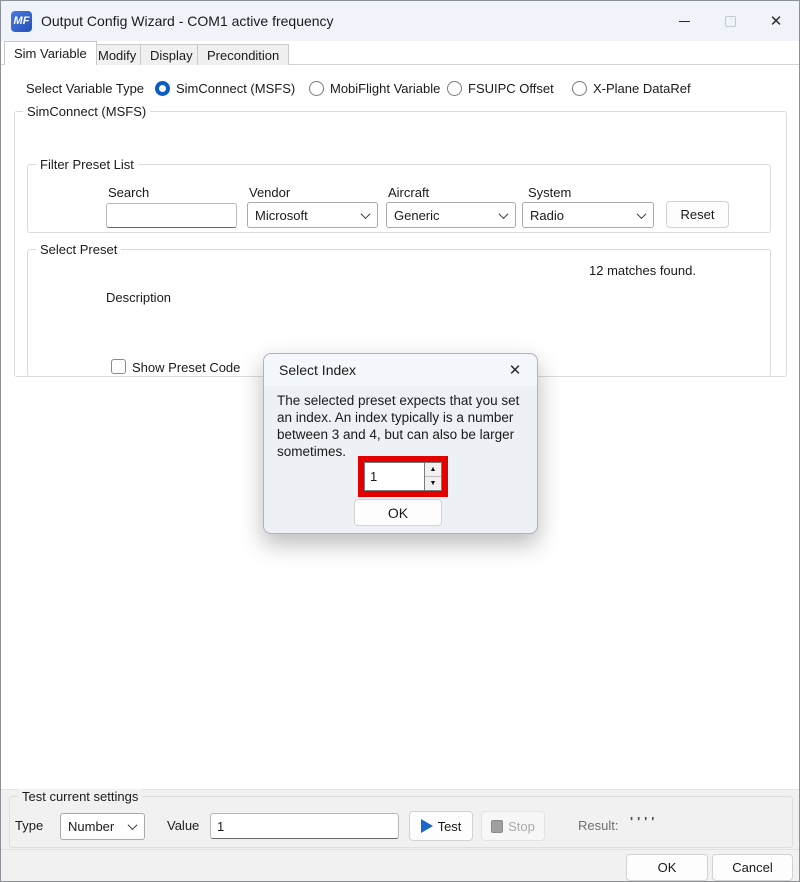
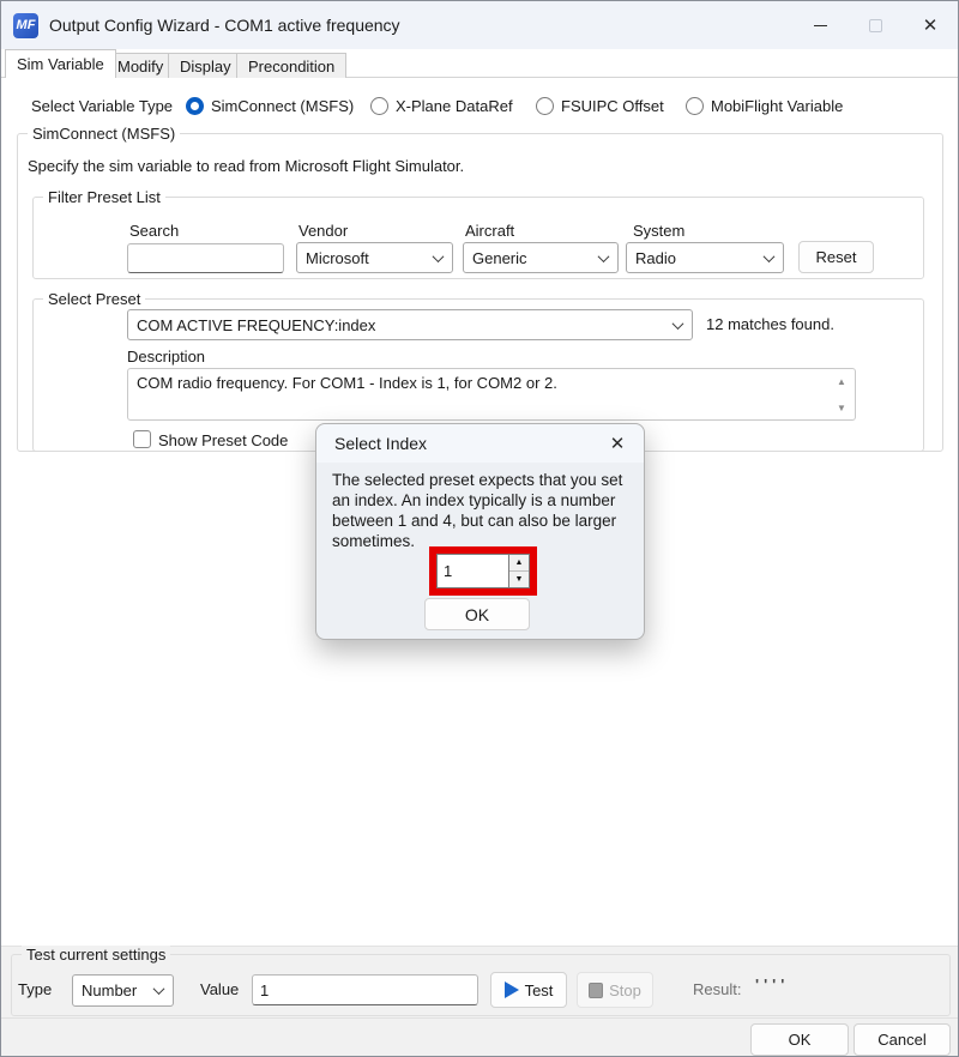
  MF
  Output Config Wizard - COM1 active frequency
  ✕
  Sim Variable
  Modify
  Display
  Precondition
  Select Variable Type
  SimConnect (MSFS)
- MobiFlight Variable
+ X-Plane DataRef
  FSUIPC Offset
- X-Plane DataRef
+ MobiFlight Variable
  SimConnect (MSFS)
+ Specify the sim variable to read from Microsoft Flight Simulator.
  Filter Preset List
  Search
  Vendor
  Microsoft
  Aircraft
  Generic
  System
  Radio
  Reset
  Select Preset
+ COM ACTIVE FREQUENCY:index
  12 matches found.
  Description
+ COM radio frequency. For COM1 - Index is 1, for COM2 or 2.
+ ▲
+ ▼
  Show Preset Code
  Select Index
  ✕
- The selected preset expects that you set an index. An index typically is a number between 3 and 4, but can also be larger sometimes.
+ The selected preset expects that you set an index. An index typically is a number between 1 and 4, but can also be larger sometimes.
  1
  OK
  Test current settings
  Type
  Number
  Value
  1
  Test
  Stop
  Result:
  ''''
  OK
  Cancel
